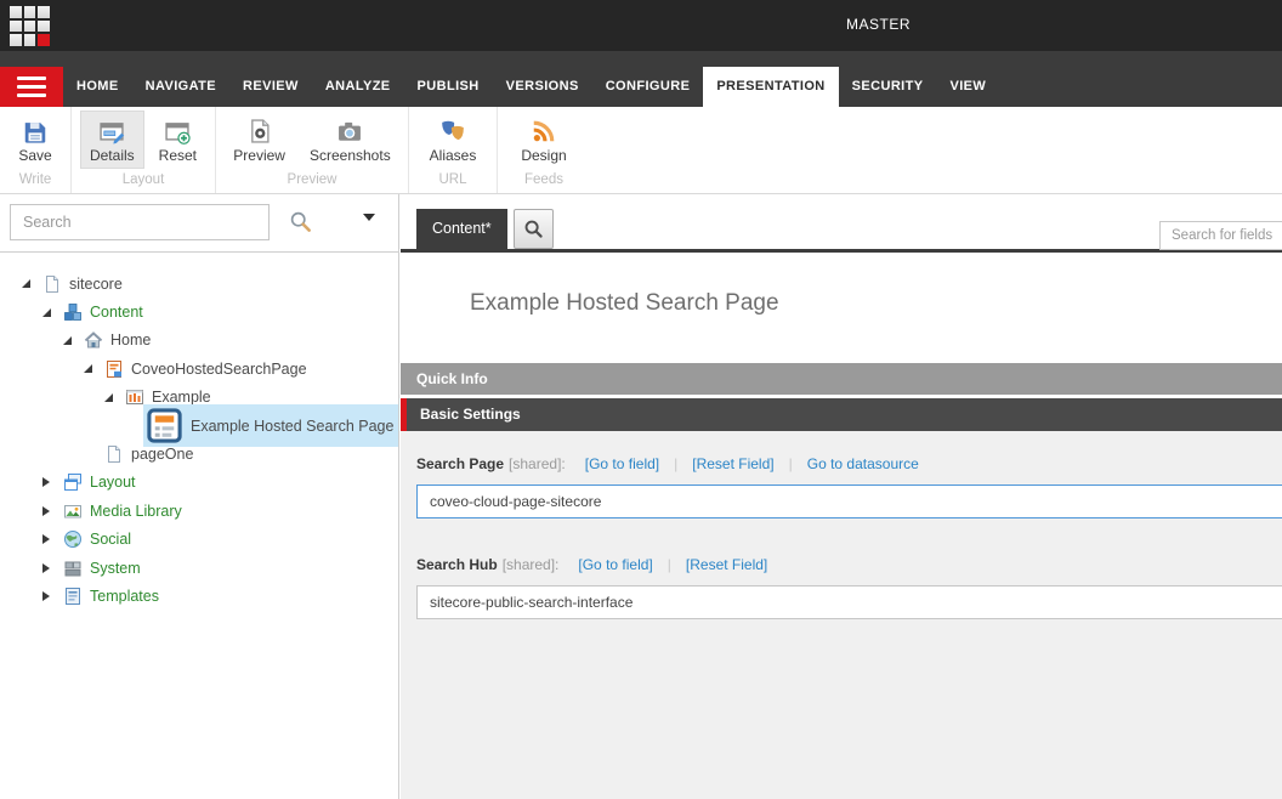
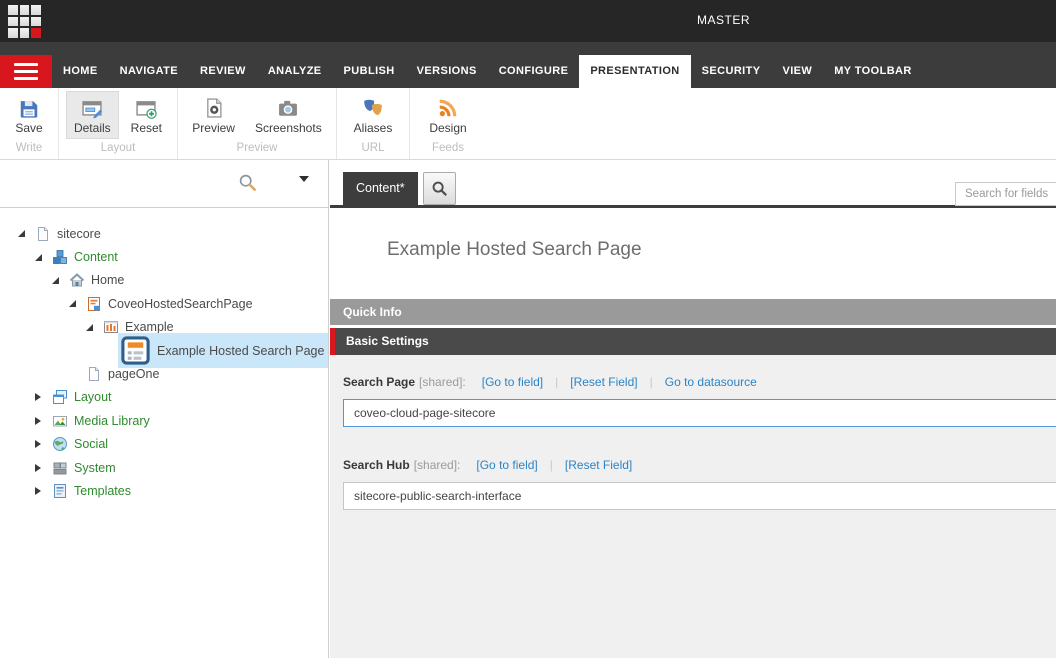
  MASTER
  HOME
  NAVIGATE
  REVIEW
  ANALYZE
  PUBLISH
  VERSIONS
  CONFIGURE
  PRESENTATION
  SECURITY
  VIEW
+ MY TOOLBAR
  Save
  Write
  Details
  Reset
  Layout
  Preview
  Screenshots
  Preview
  Aliases
  URL
  Design
  Feeds
- Search
  sitecore
  Content
  Home
  CoveoHostedSearchPage
  Example
  Example Hosted Search Page
  pageOne
  Layout
  Media Library
  Social
  System
  Templates
  Content*
  Search for fields
  Example Hosted Search Page
  Quick Info
  Basic Settings
  Search Page
  [shared]:
  [Go to field]
  |
  [Reset Field]
  |
  Go to datasource
  coveo-cloud-page-sitecore
  Search Hub
  [shared]:
  [Go to field]
  |
  [Reset Field]
  sitecore-public-search-interface
